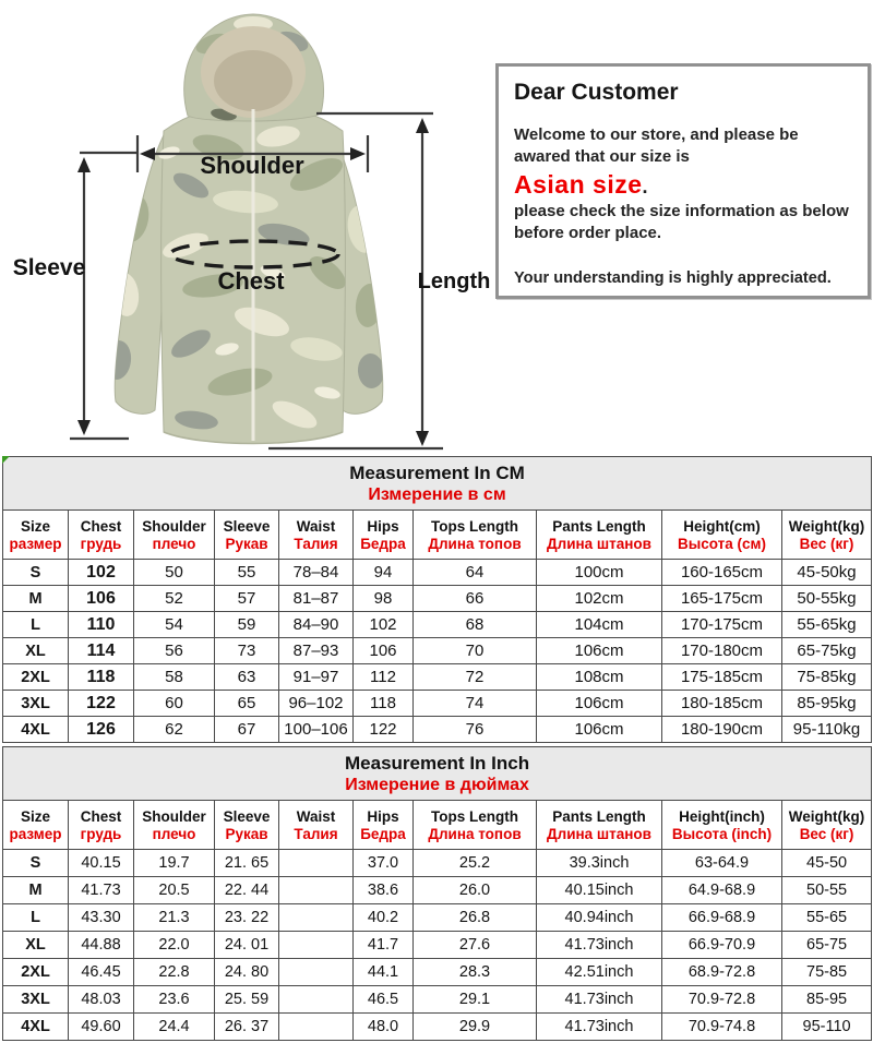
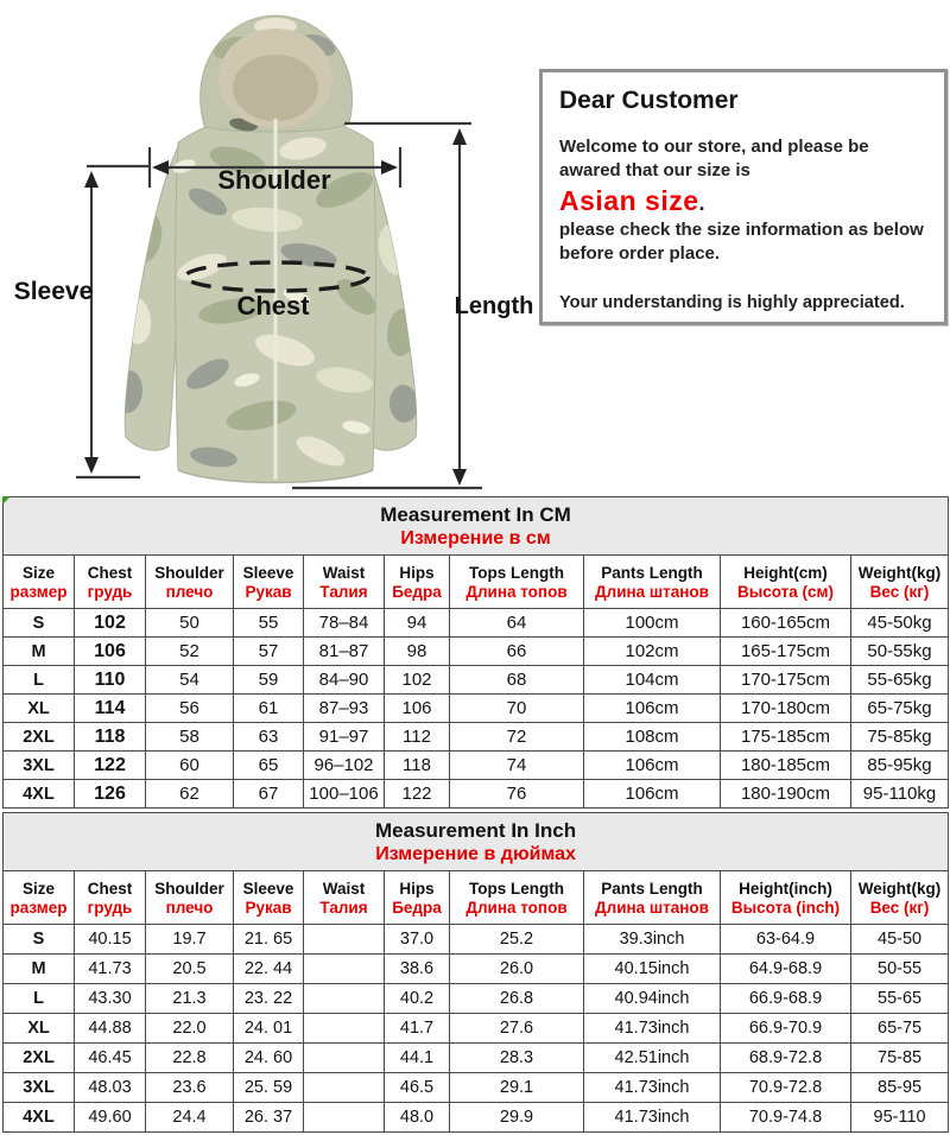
  Shoulder
  Sleeve
  Chest
  Length
  Dear Customer
  Welcome to our store, and please be awared that our size is
  Asian size.
  please check the size information as below before order place.
  Your understanding is highly appreciated.
  Measurement In CM Измерение в см
  Sizeразмер	Chestгрудь	Shoulderплечо	SleeveРукав	WaistТалия	HipsБедра	Tops LengthДлина топов	Pants LengthДлина штанов	Height(cm)Высота (см)	Weight(kg)Вес (кг)
  S	102	50	55	78–84	94	64	100cm	160-165cm	45-50kg
  M	106	52	57	81–87	98	66	102cm	165-175cm	50-55kg
  L	110	54	59	84–90	102	68	104cm	170-175cm	55-65kg
- XL	114	56	73	87–93	106	70	106cm	170-180cm	65-75kg
+ XL	114	56	61	87–93	106	70	106cm	170-180cm	65-75kg
  2XL	118	58	63	91–97	112	72	108cm	175-185cm	75-85kg
  3XL	122	60	65	96–102	118	74	106cm	180-185cm	85-95kg
  4XL	126	62	67	100–106	122	76	106cm	180-190cm	95-110kg
  Measurement In Inch Измерение в дюймах
  Sizeразмер	Chestгрудь	Shoulderплечо	SleeveРукав	WaistТалия	HipsБедра	Tops LengthДлина топов	Pants LengthДлина штанов	Height(inch)Высота (inch)	Weight(kg)Вес (кг)
  S	40.15	19.7	21. 65		37.0	25.2	39.3inch	63-64.9	45-50
  M	41.73	20.5	22. 44		38.6	26.0	40.15inch	64.9-68.9	50-55
  L	43.30	21.3	23. 22		40.2	26.8	40.94inch	66.9-68.9	55-65
  XL	44.88	22.0	24. 01		41.7	27.6	41.73inch	66.9-70.9	65-75
- 2XL	46.45	22.8	24. 80		44.1	28.3	42.51inch	68.9-72.8	75-85
+ 2XL	46.45	22.8	24. 60		44.1	28.3	42.51inch	68.9-72.8	75-85
  3XL	48.03	23.6	25. 59		46.5	29.1	41.73inch	70.9-72.8	85-95
  4XL	49.60	24.4	26. 37		48.0	29.9	41.73inch	70.9-74.8	95-110
